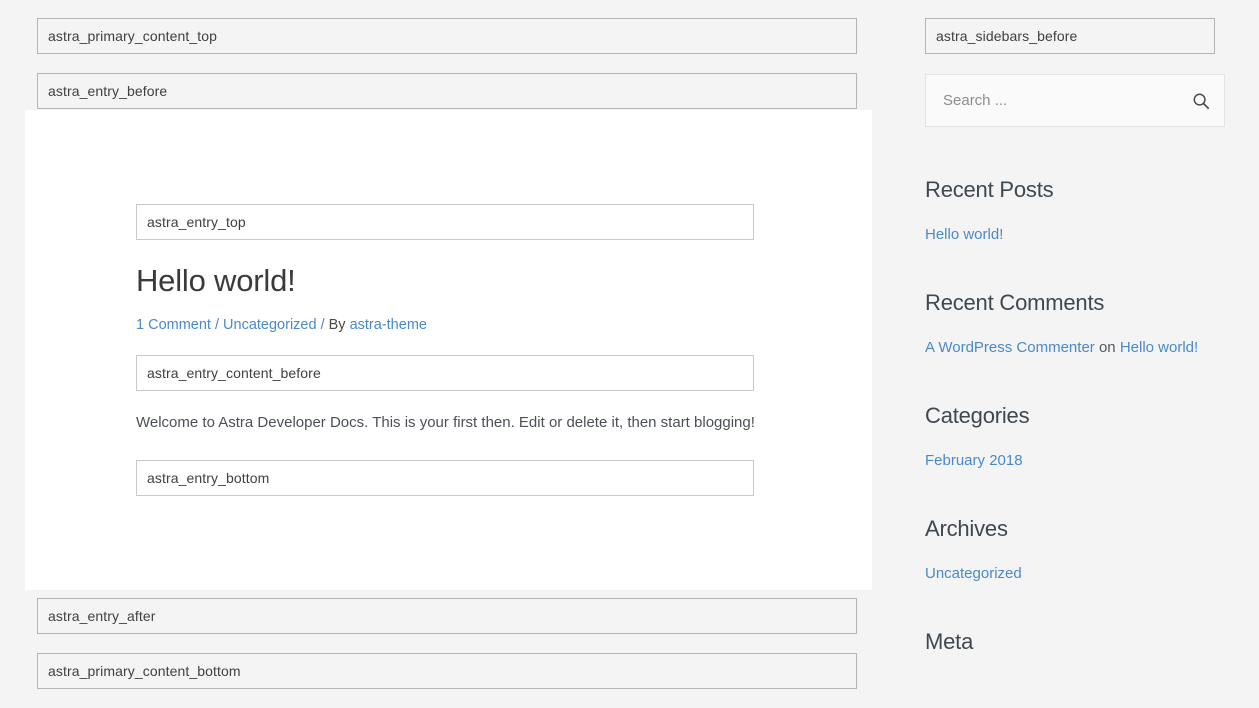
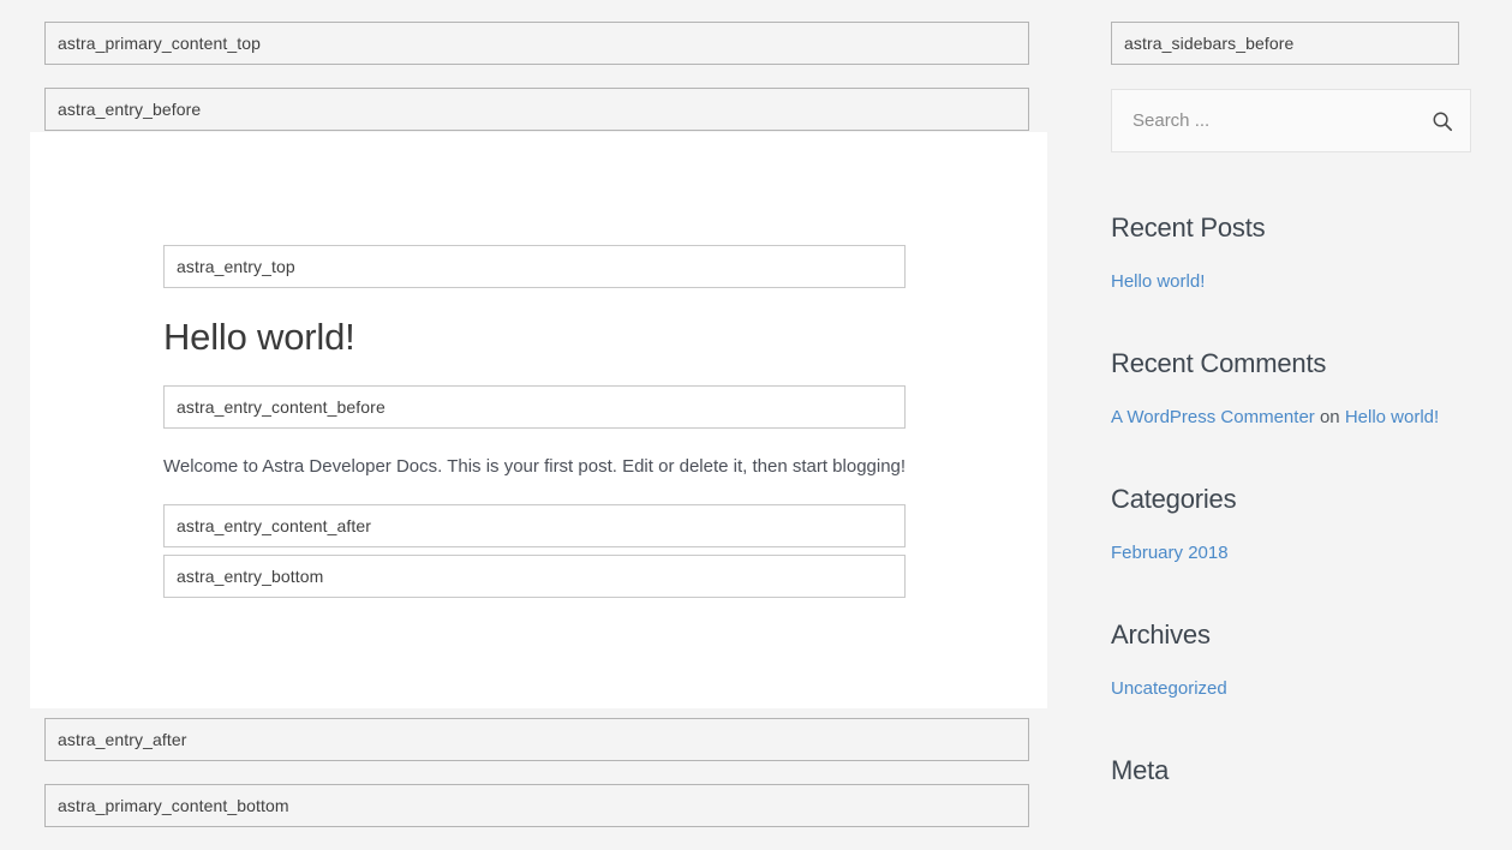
  astra_primary_content_top
  astra_entry_before
  astra_entry_top
  Hello world!
- 1 Comment / Uncategorized / By astra-theme
  astra_entry_content_before
- Welcome to Astra Developer Docs. This is your first then. Edit or delete it, then start blogging!
+ Welcome to Astra Developer Docs. This is your first post. Edit or delete it, then start blogging!
+ astra_entry_content_after
  astra_entry_bottom
  astra_entry_after
  astra_primary_content_bottom
  astra_sidebars_before
  Search ...
  Recent Posts
  Hello world!
  Recent Comments
  A WordPress Commenter on Hello world!
  Categories
  February 2018
  Archives
  Uncategorized
  Meta
